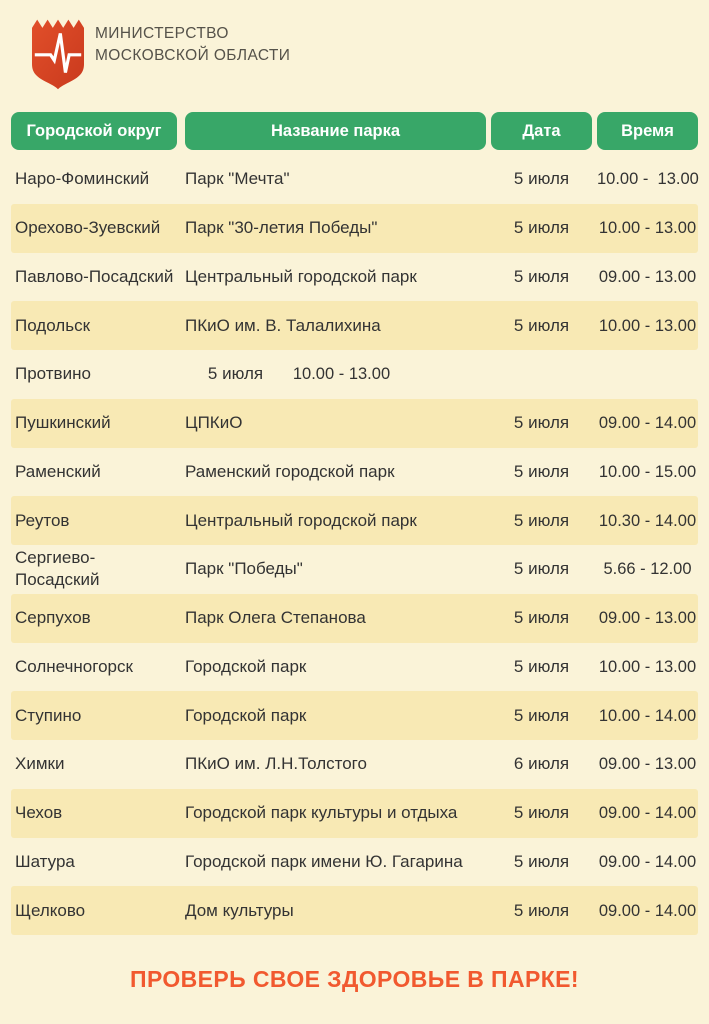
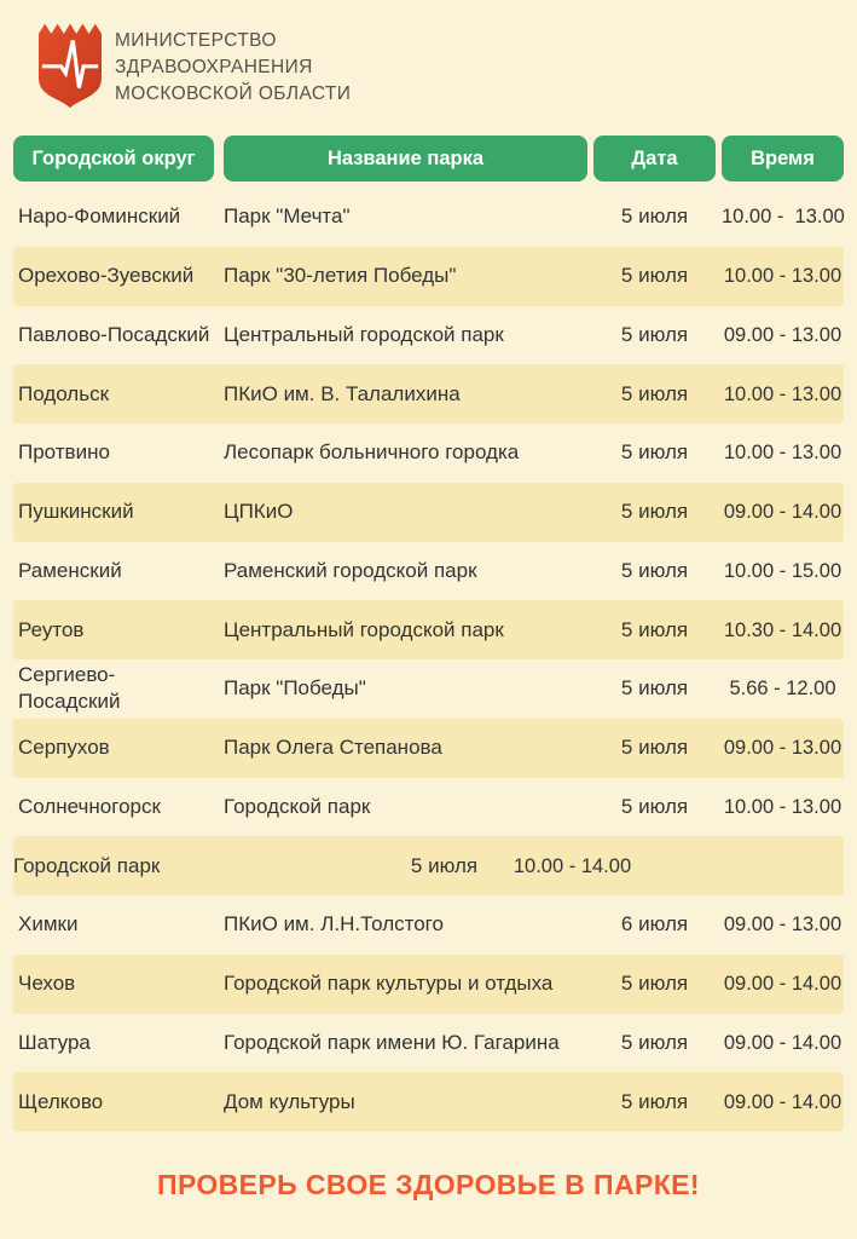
  МИНИСТЕРСТВО
+ ЗДРАВООХРАНЕНИЯ
  МОСКОВСКОЙ ОБЛАСТИ
  Городской округ
  Название парка
  Дата
  Время
  Наро-Фоминский
  Парк "Мечта"
  5 июля
  10.00 - 13.00
  Орехово-Зуевский
  Парк "30-летия Победы"
  5 июля
  10.00 - 13.00
  Павлово-Посадский
  Центральный городской парк
  5 июля
  09.00 - 13.00
  Подольск
  ПКиО им. В. Талалихина
  5 июля
  10.00 - 13.00
  Протвино
+ Лесопарк больничного городка
  5 июля
  10.00 - 13.00
  Пушкинский
  ЦПКиО
  5 июля
  09.00 - 14.00
  Раменский
  Раменский городской парк
  5 июля
  10.00 - 15.00
  Реутов
  Центральный городской парк
  5 июля
  10.30 - 14.00
  Сергиево-Посадский
  Парк "Победы"
  5 июля
  5.66 - 12.00
  Серпухов
  Парк Олега Степанова
  5 июля
  09.00 - 13.00
  Солнечногорск
  Городской парк
  5 июля
  10.00 - 13.00
- Ступино
  Городской парк
  5 июля
  10.00 - 14.00
  Химки
  ПКиО им. Л.Н.Толстого
  6 июля
  09.00 - 13.00
  Чехов
  Городской парк культуры и отдыха
  5 июля
  09.00 - 14.00
  Шатура
  Городской парк имени Ю. Гагарина
  5 июля
  09.00 - 14.00
  Щелково
  Дом культуры
  5 июля
  09.00 - 14.00
  ПРОВЕРЬ СВОЕ ЗДОРОВЬЕ В ПАРКЕ!
